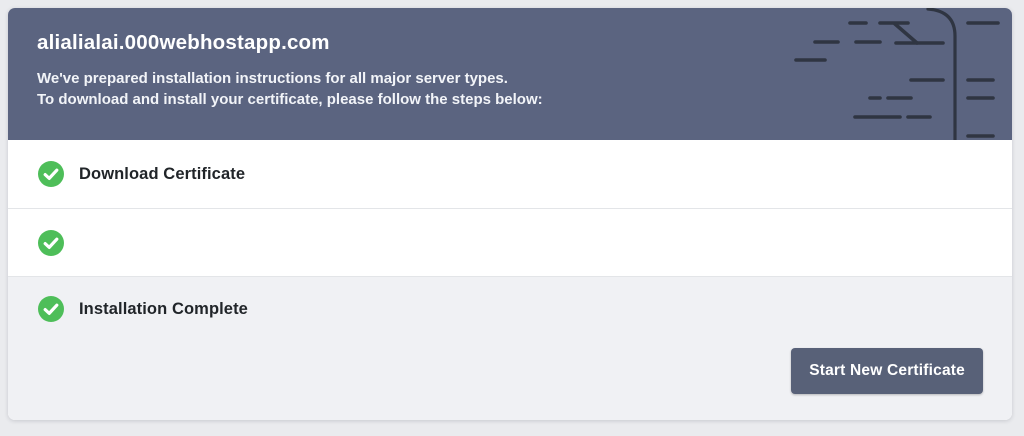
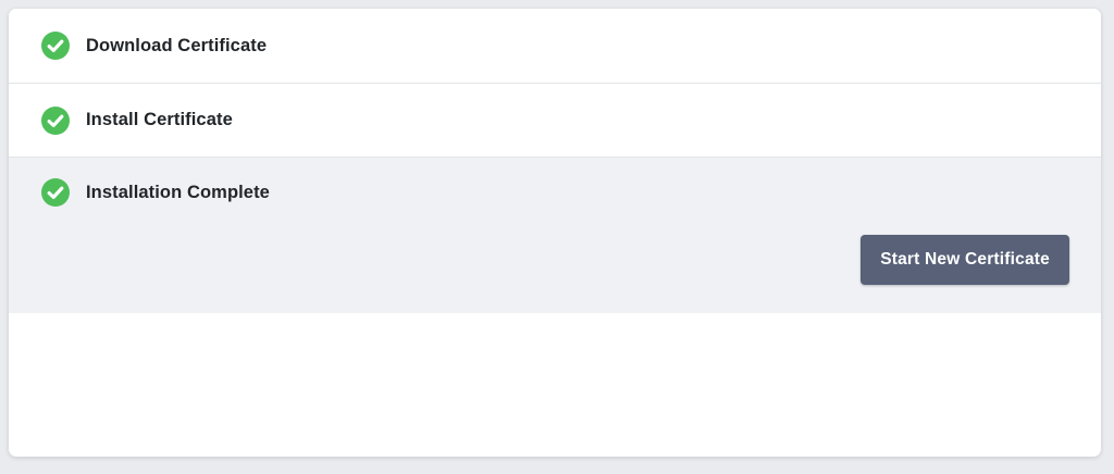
- alialialai.000webhostapp.com
- We've prepared installation instructions for all major server types.
- To download and install your certificate, please follow the steps below:
  Download Certificate
+ Install Certificate
  Installation Complete
  Start New Certificate
